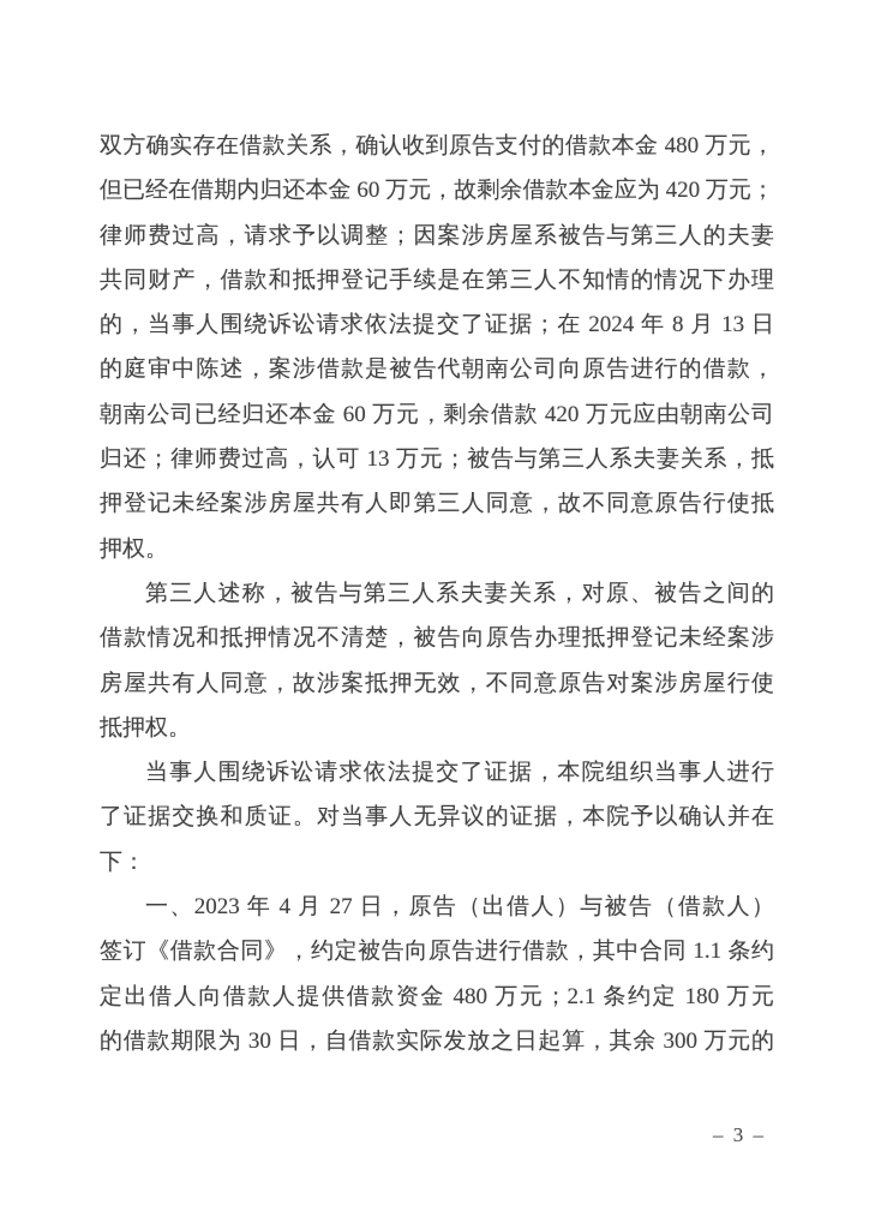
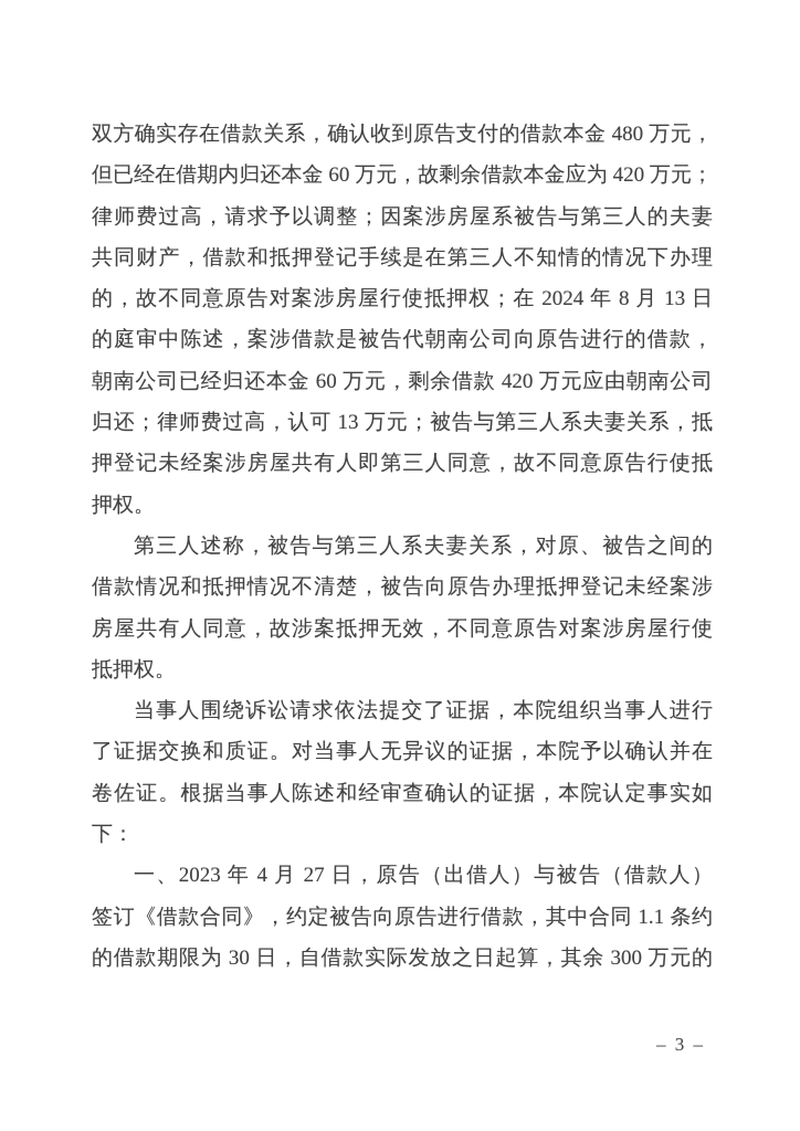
  双方确实存在借款关系，确认收到原告支付的借款本金 480 万元，
  但已经在借期内归还本金 60 万元，故剩余借款本金应为 420 万元；
  律师费过高，请求予以调整；因案涉房屋系被告与第三人的夫妻
  共同财产，借款和抵押登记手续是在第三人不知情的情况下办理
- 的，当事人围绕诉讼请求依法提交了证据；在 2024 年 8 月 13 日
+ 的，故不同意原告对案涉房屋行使抵押权；在 2024 年 8 月 13 日
  的庭审中陈述，案涉借款是被告代朝南公司向原告进行的借款，
  朝南公司已经归还本金 60 万元，剩余借款 420 万元应由朝南公司
  归还；律师费过高，认可 13 万元；被告与第三人系夫妻关系，抵
  押登记未经案涉房屋共有人即第三人同意，故不同意原告行使抵
  押权。
  第三人述称，被告与第三人系夫妻关系，对原、被告之间的
  借款情况和抵押情况不清楚，被告向原告办理抵押登记未经案涉
  房屋共有人同意，故涉案抵押无效，不同意原告对案涉房屋行使
  抵押权。
  当事人围绕诉讼请求依法提交了证据，本院组织当事人进行
  了证据交换和质证。对当事人无异议的证据，本院予以确认并在
+ 卷佐证。根据当事人陈述和经审查确认的证据，本院认定事实如
  下：
  一、2023 年 4 月 27 日，原告（出借人）与被告（借款人）
  签订《借款合同》，约定被告向原告进行借款，其中合同 1.1 条约
- 定出借人向借款人提供借款资金 480 万元；2.1 条约定 180 万元
  的借款期限为 30 日，自借款实际发放之日起算，其余 300 万元的
  – 3 –
